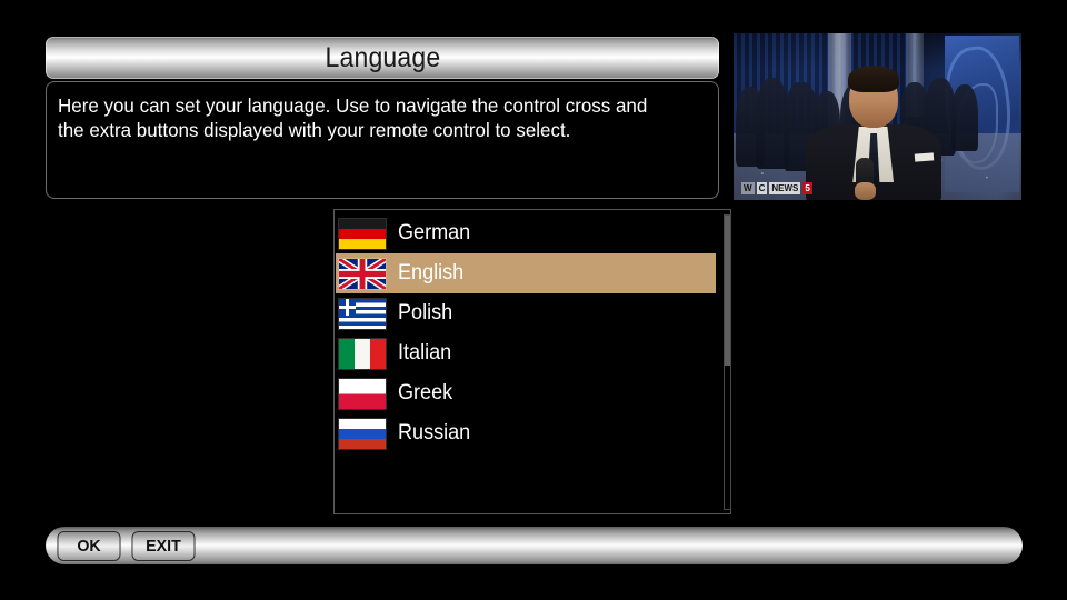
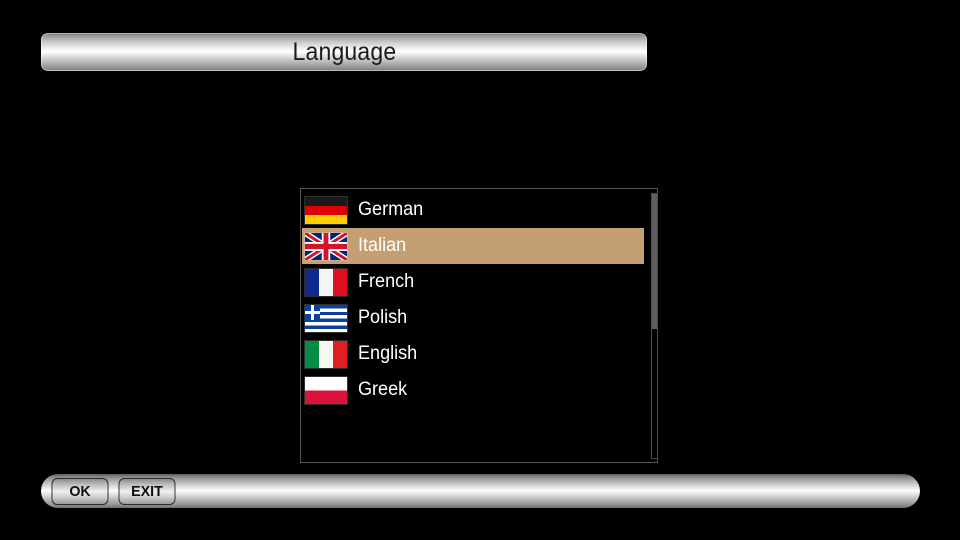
  Language
- Here you can set your language. Use to navigate the control cross and
- the extra buttons displayed with your remote control to select.
- W
- C
- NEWS
- 5
  German
- English
+ Italian
+ French
  Polish
- Italian
+ English
  Greek
- Russian
  OK
  EXIT
